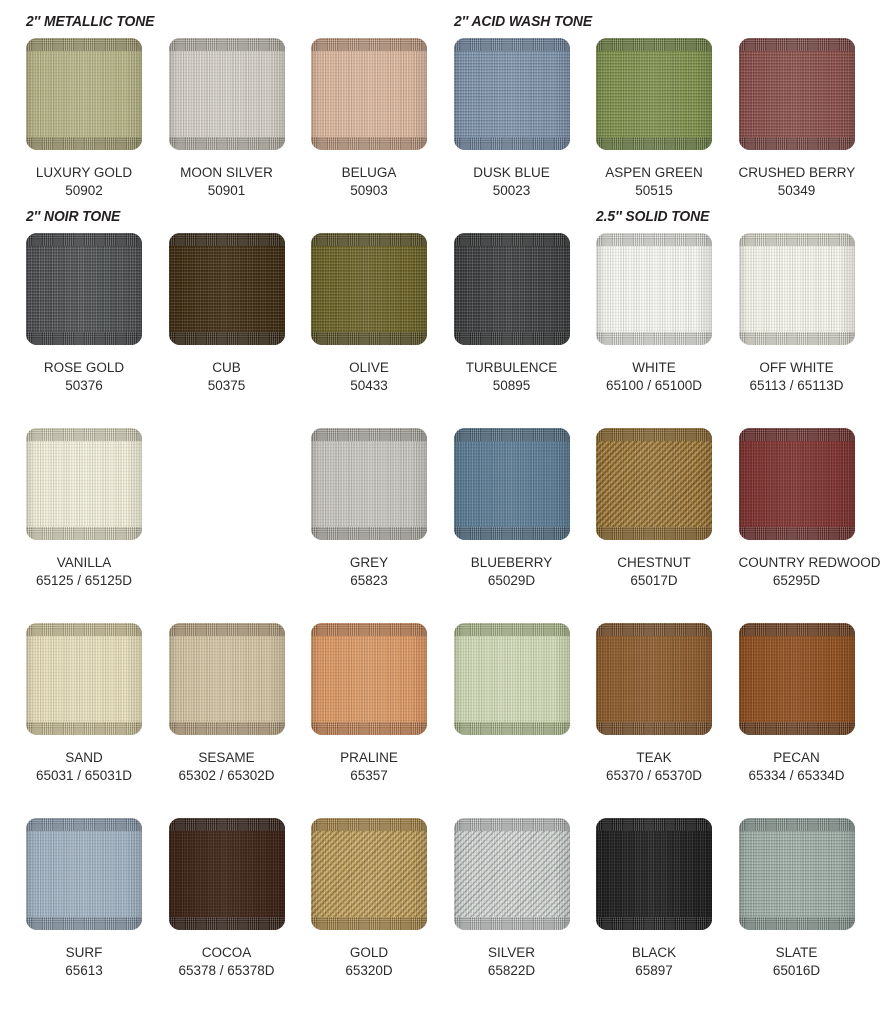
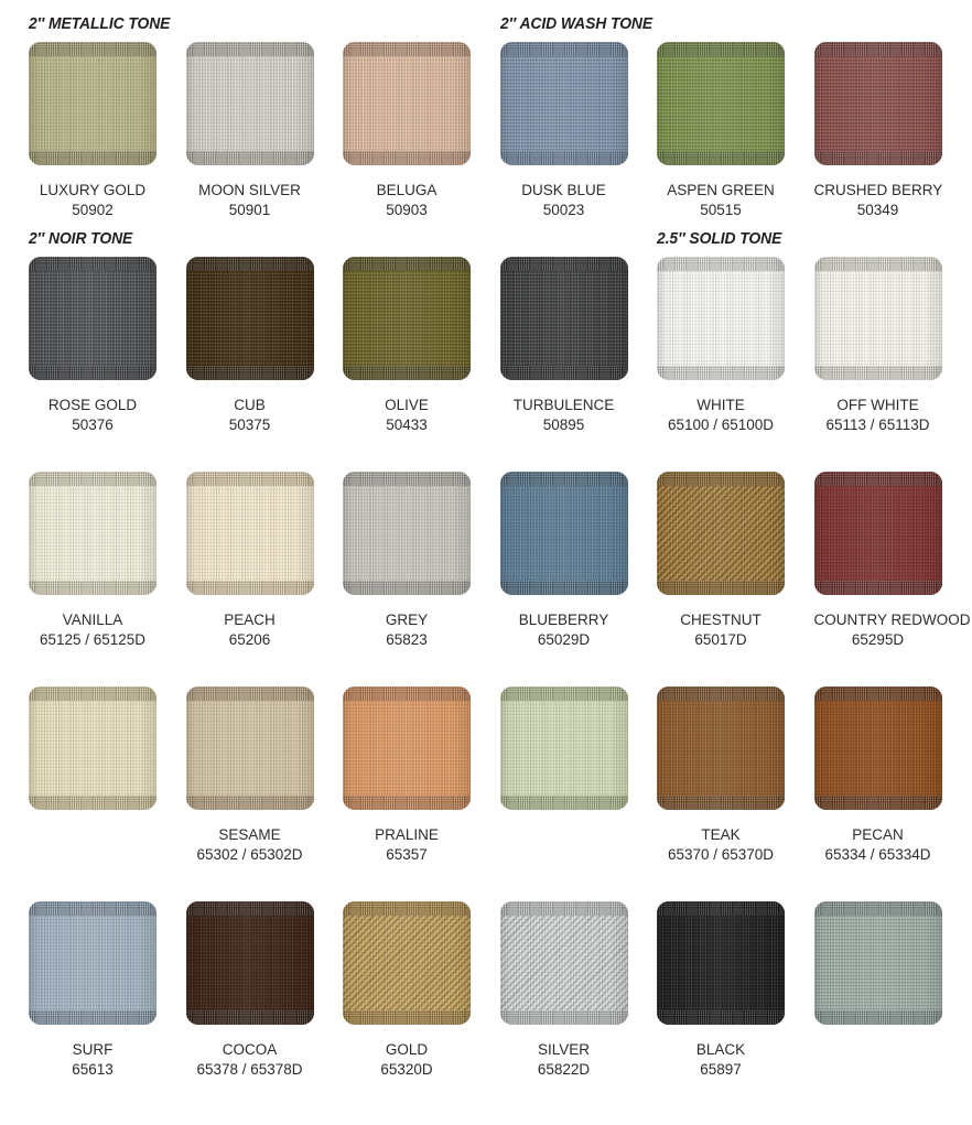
  2″ METALLIC TONE
  2″ ACID WASH TONE
  2″ NOIR TONE
  2.5″ SOLID TONE
  LUXURY GOLD
  50902
  MOON SILVER
  50901
  BELUGA
  50903
  DUSK BLUE
  50023
  ASPEN GREEN
  50515
  CRUSHED BERRY
  50349
  ROSE GOLD
  50376
  CUB
  50375
  OLIVE
  50433
  TURBULENCE
  50895
  WHITE
  65100 / 65100D
  OFF WHITE
  65113 / 65113D
  VANILLA
  65125 / 65125D
+ PEACH
+ 65206
  GREY
  65823
  BLUEBERRY
  65029D
  CHESTNUT
  65017D
  COUNTRY REDWOOD
  65295D
- SAND
- 65031 / 65031D
  SESAME
  65302 / 65302D
  PRALINE
  65357
  TEAK
  65370 / 65370D
  PECAN
  65334 / 65334D
  SURF
  65613
  COCOA
  65378 / 65378D
  GOLD
  65320D
  SILVER
  65822D
  BLACK
  65897
- SLATE
- 65016D
